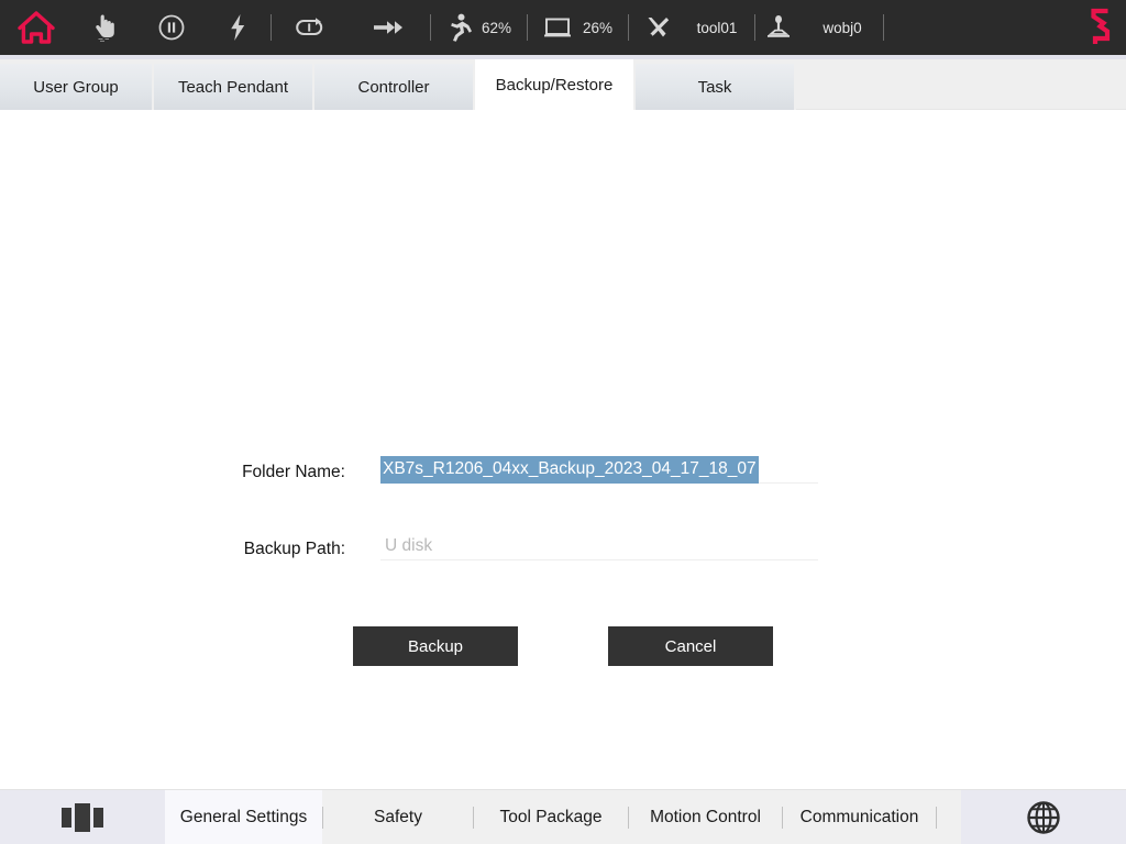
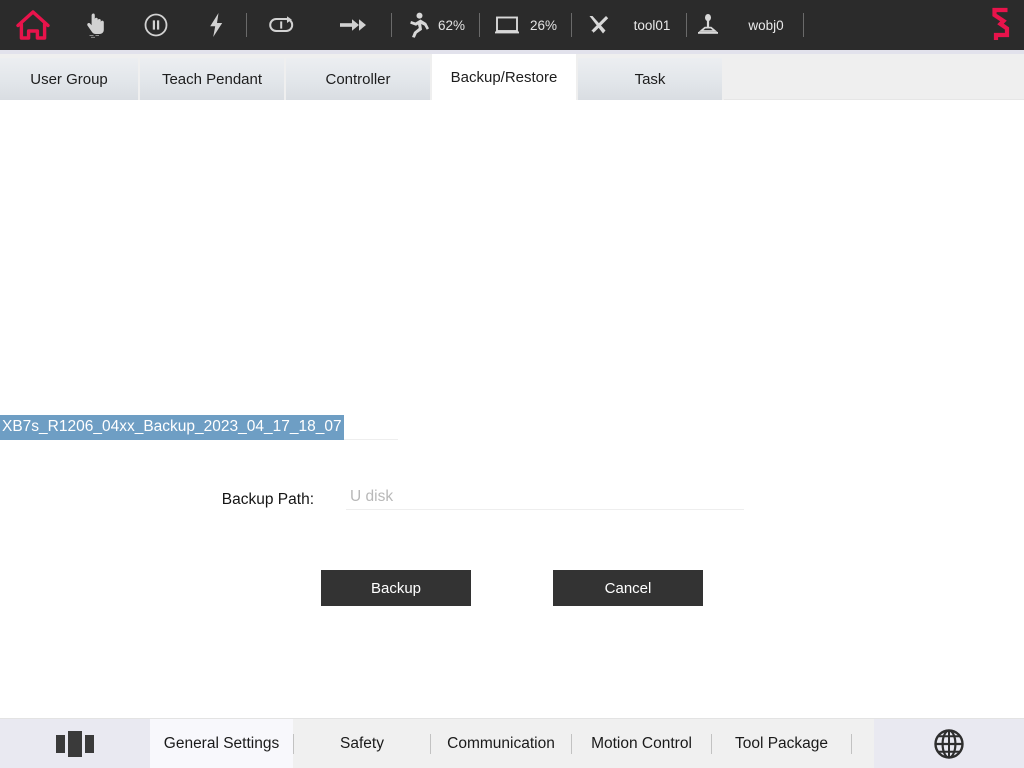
  62%
  26%
  tool01
  wobj0
  User Group
  Teach Pendant
  Controller
  Backup/Restore
  Task
- Folder Name:
  XB7s_R1206_04xx_Backup_2023_04_17_18_07
  Backup Path:
  U disk
  Backup
  Cancel
  General Settings
  Safety
- Tool Package
+ Communication
  Motion Control
- Communication
+ Tool Package
